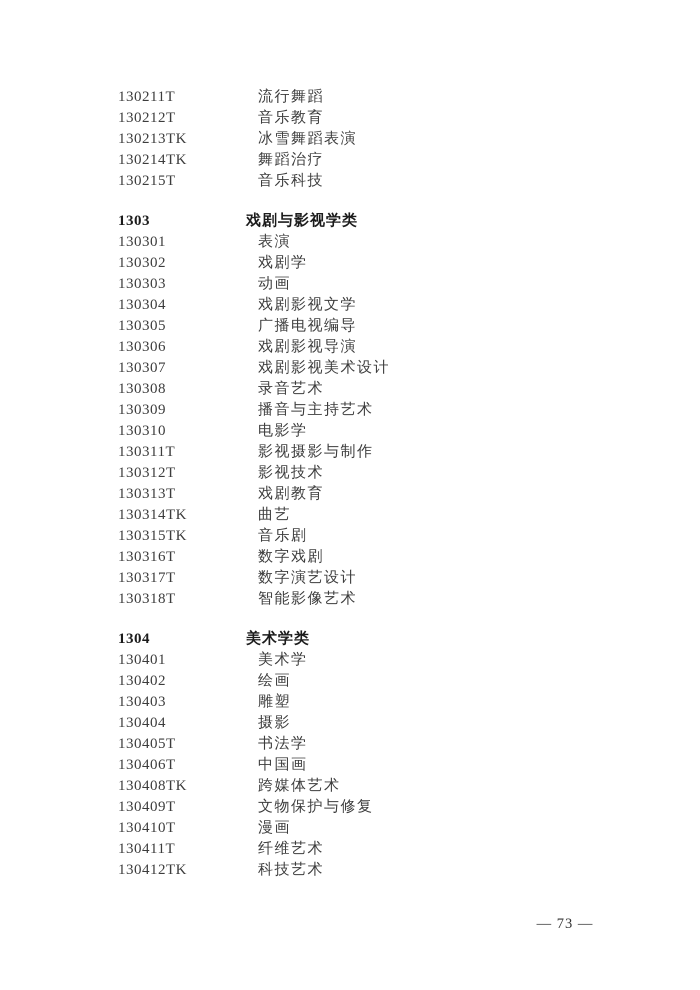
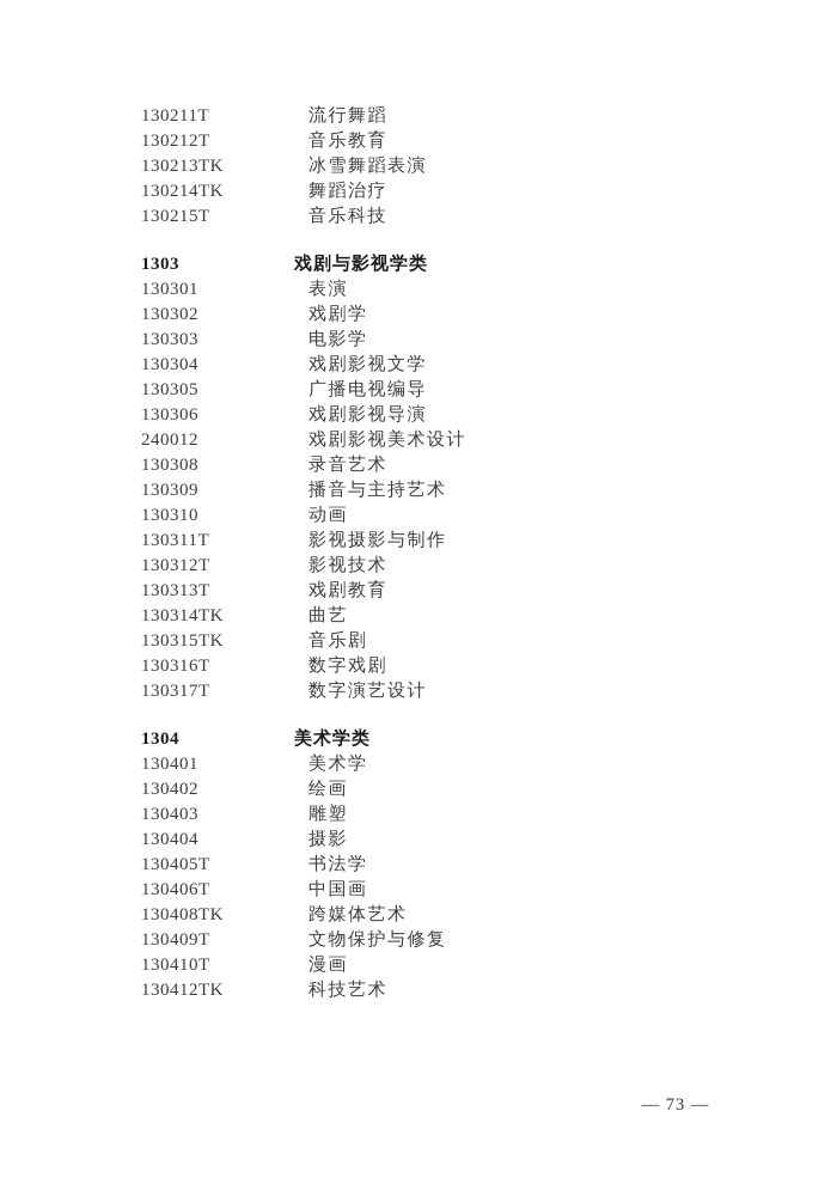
  130211T
  流行舞蹈
  130212T
  音乐教育
  130213TK
  冰雪舞蹈表演
  130214TK
  舞蹈治疗
  130215T
  音乐科技
  1303
  戏剧与影视学类
  130301
  表演
  130302
  戏剧学
  130303
- 动画
+ 电影学
  130304
  戏剧影视文学
  130305
  广播电视编导
  130306
  戏剧影视导演
- 130307
+ 240012
  戏剧影视美术设计
  130308
  录音艺术
  130309
  播音与主持艺术
  130310
- 电影学
+ 动画
  130311T
  影视摄影与制作
  130312T
  影视技术
  130313T
  戏剧教育
  130314TK
  曲艺
  130315TK
  音乐剧
  130316T
  数字戏剧
  130317T
  数字演艺设计
- 130318T
- 智能影像艺术
  1304
  美术学类
  130401
  美术学
  130402
  绘画
  130403
  雕塑
  130404
  摄影
  130405T
  书法学
  130406T
  中国画
  130408TK
  跨媒体艺术
  130409T
  文物保护与修复
  130410T
  漫画
- 130411T
- 纤维艺术
  130412TK
  科技艺术
  — 73 —
